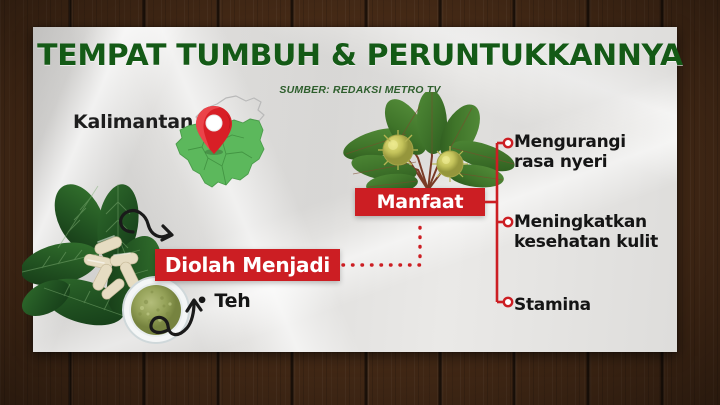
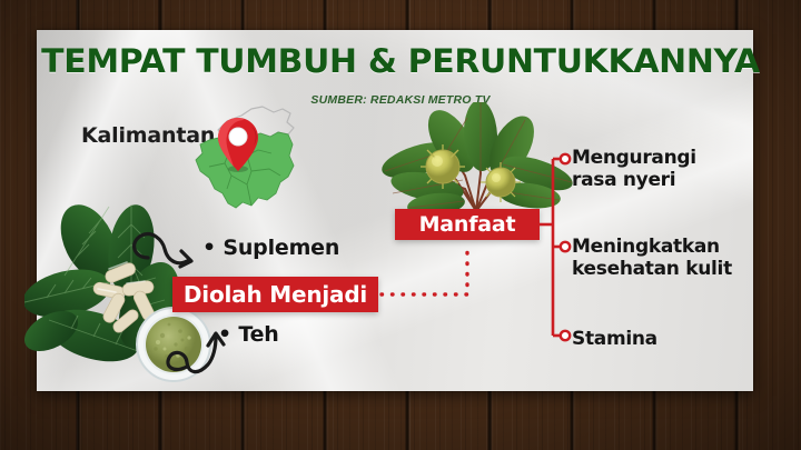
  TEMPAT TUMBUH & PERUNTUKKANNYA
  SUMBER: REDAKSI METRO TV
  Kalimantan
  Diolah Menjadi
  Manfaat
+ • Suplemen
  • Teh
  Mengurangi
  rasa nyeri
  Meningkatkan
  kesehatan kulit
  Stamina
